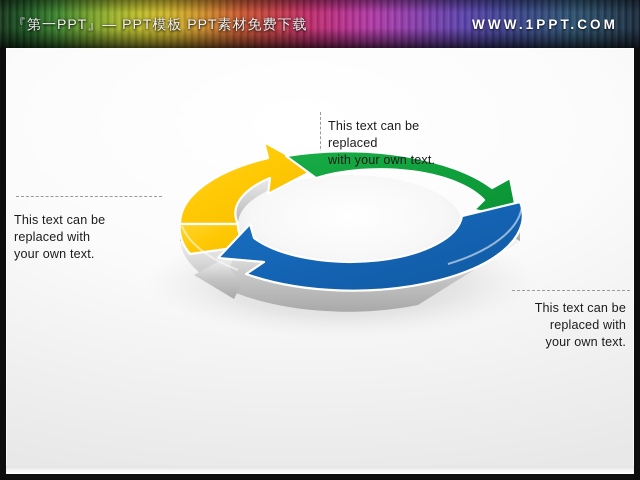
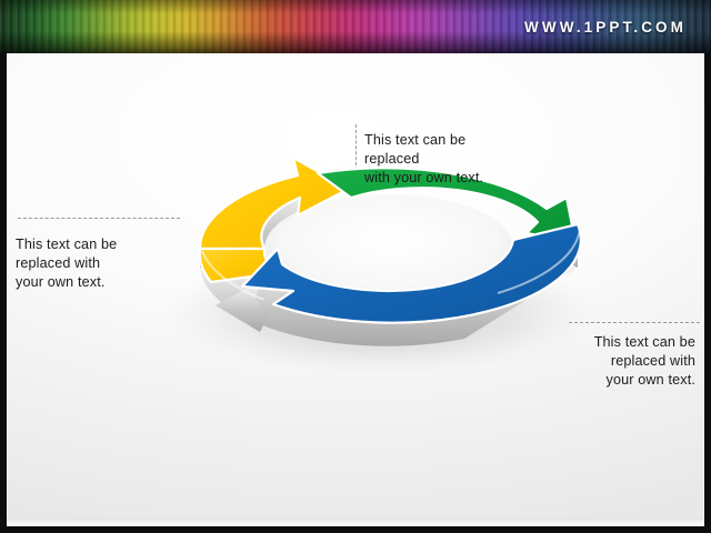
- 『第一PPT』— PPT模板 PPT素材免费下载
  WWW.1PPT.COM
  This text can be
  replaced
  with your own text.
  This text can be
  replaced with
  your own text.
  This text can be
  replaced with
  your own text.
